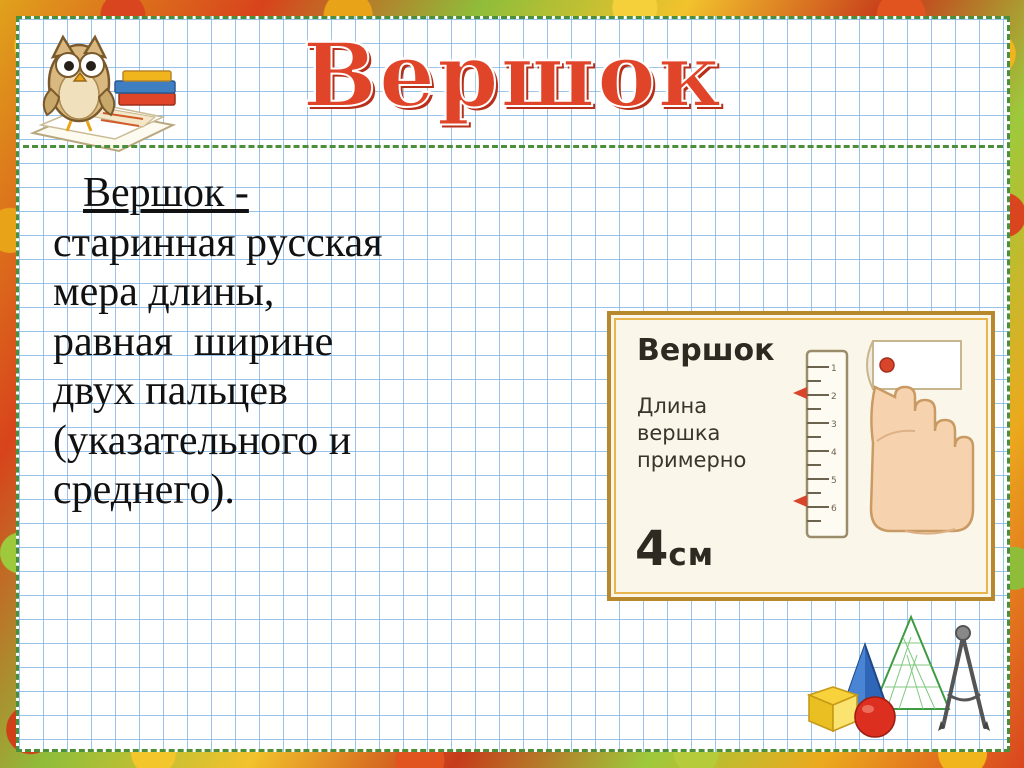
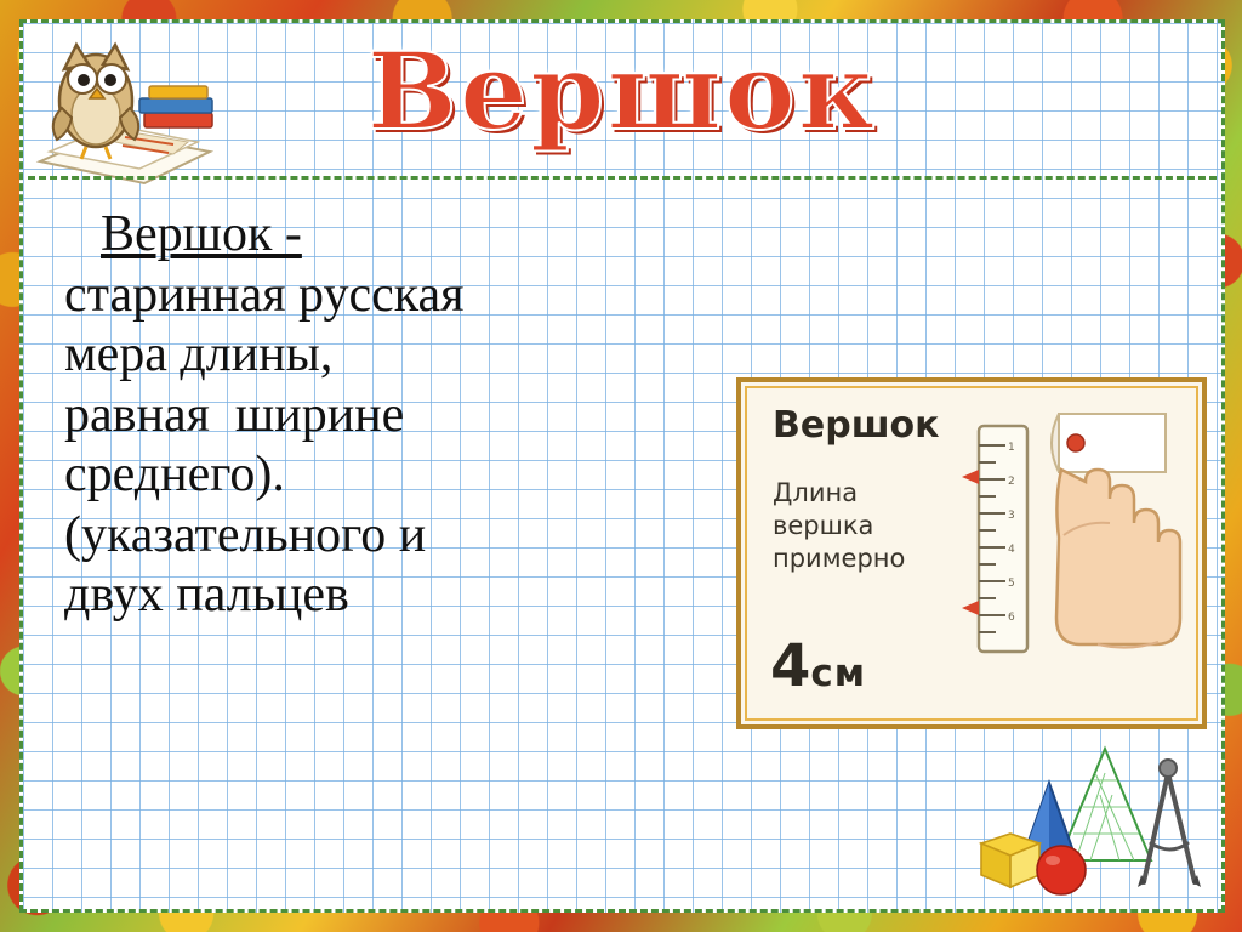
  Вершок
  Вершок -
  старинная русская
  мера длины,
  равная ширине
- двух пальцев
+ среднего).
  (указательного и
- среднего).
+ двух пальцев
  Вершок
  Длина
  вершка
  примерно
  4см
  1
  2
  3
  4
  5
  6
